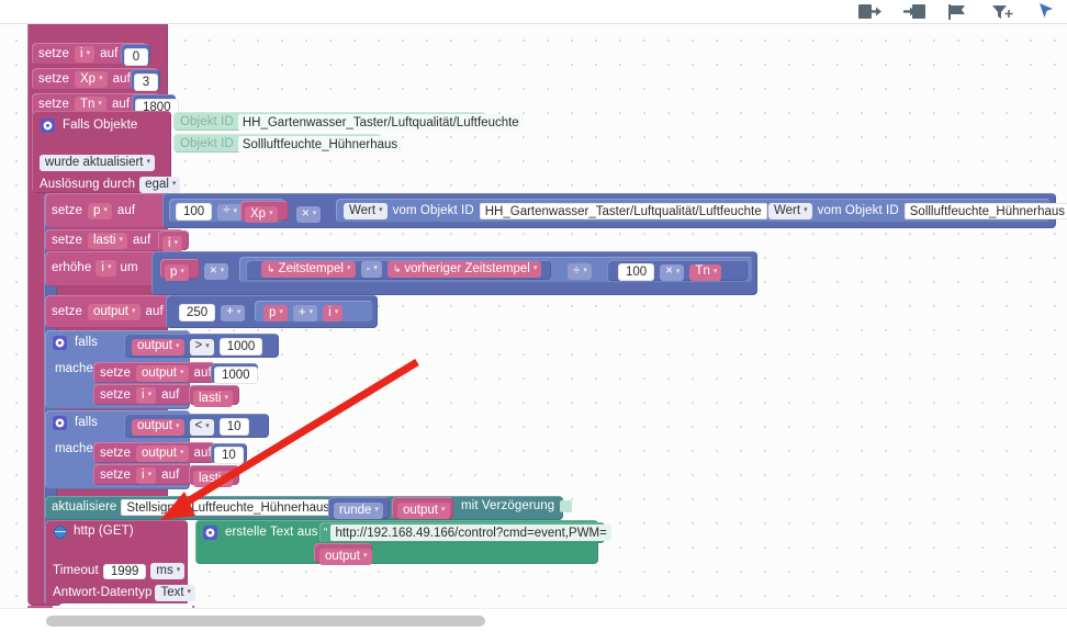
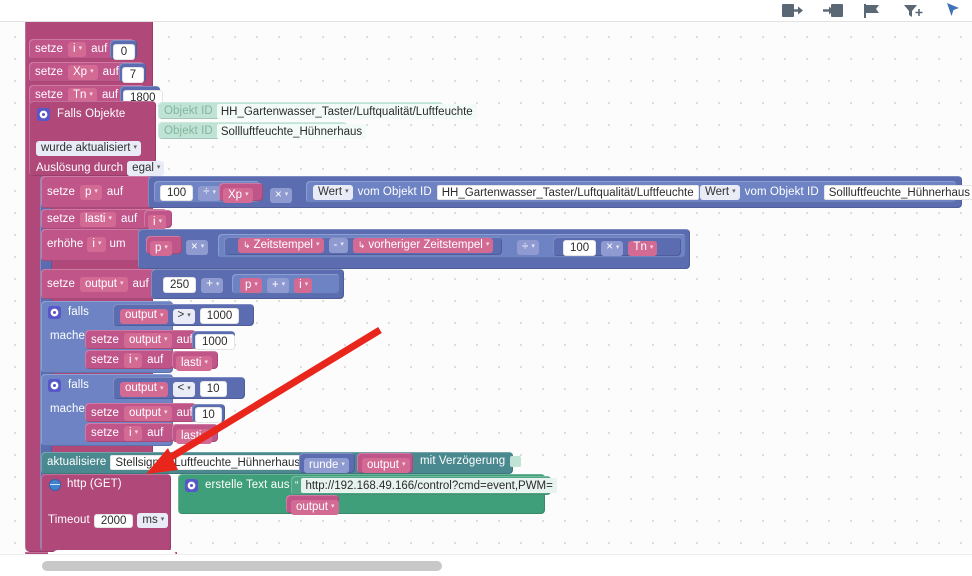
  setze
  i
  auf
  0
  setze
  Xp
  auf
- 3
+ 7
  setze
  Tn
  auf
  1800
  Falls Objekte
  wurde aktualisiert
  Auslösung durch
  egal
  Objekt ID
  HH_Gartenwasser_Taster/Luftqualität/Luftfeuchte
  Objekt ID
  Sollluftfeuchte_Hühnerhaus
  setze
  p
  auf
  100
  ÷
  Xp
  ×
  Wert
  vom Objekt ID
  HH_Gartenwasser_Taster/Luftqualität/Luftfeuchte
  Wert
  vom Objekt ID
  Sollluftfeuchte_Hühnerhaus
  setze
  lasti
  auf
  i
  erhöhe
  i
  um
  p
  ×
  ↳
  Zeitstempel
  -
  ↳
  vorheriger Zeitstempel
  ÷
  100
  ×
  Tn
  setze
  output
  auf
  250
  +
  p
  +
  i
  falls
  mache
  output
  >
  1000
  setze
  output
  1000
  setze
  i
  auf
  lasti
  falls
  mache
  output
  <
  10
  setze
  output
  10
  setze
  i
  auf
  last
  aktualisiere
  StellsignLuftfeuchte_Hühnerhaus
  runde
  output
  mit Verzögerung
  http (GET)
  Timeout
- 1999
+ 2000
  ms
- Antwort-Datentyp
- Text
  erstelle Text aus
  “
  http://192.168.49.166/control?cmd=event,PWM=
  output
